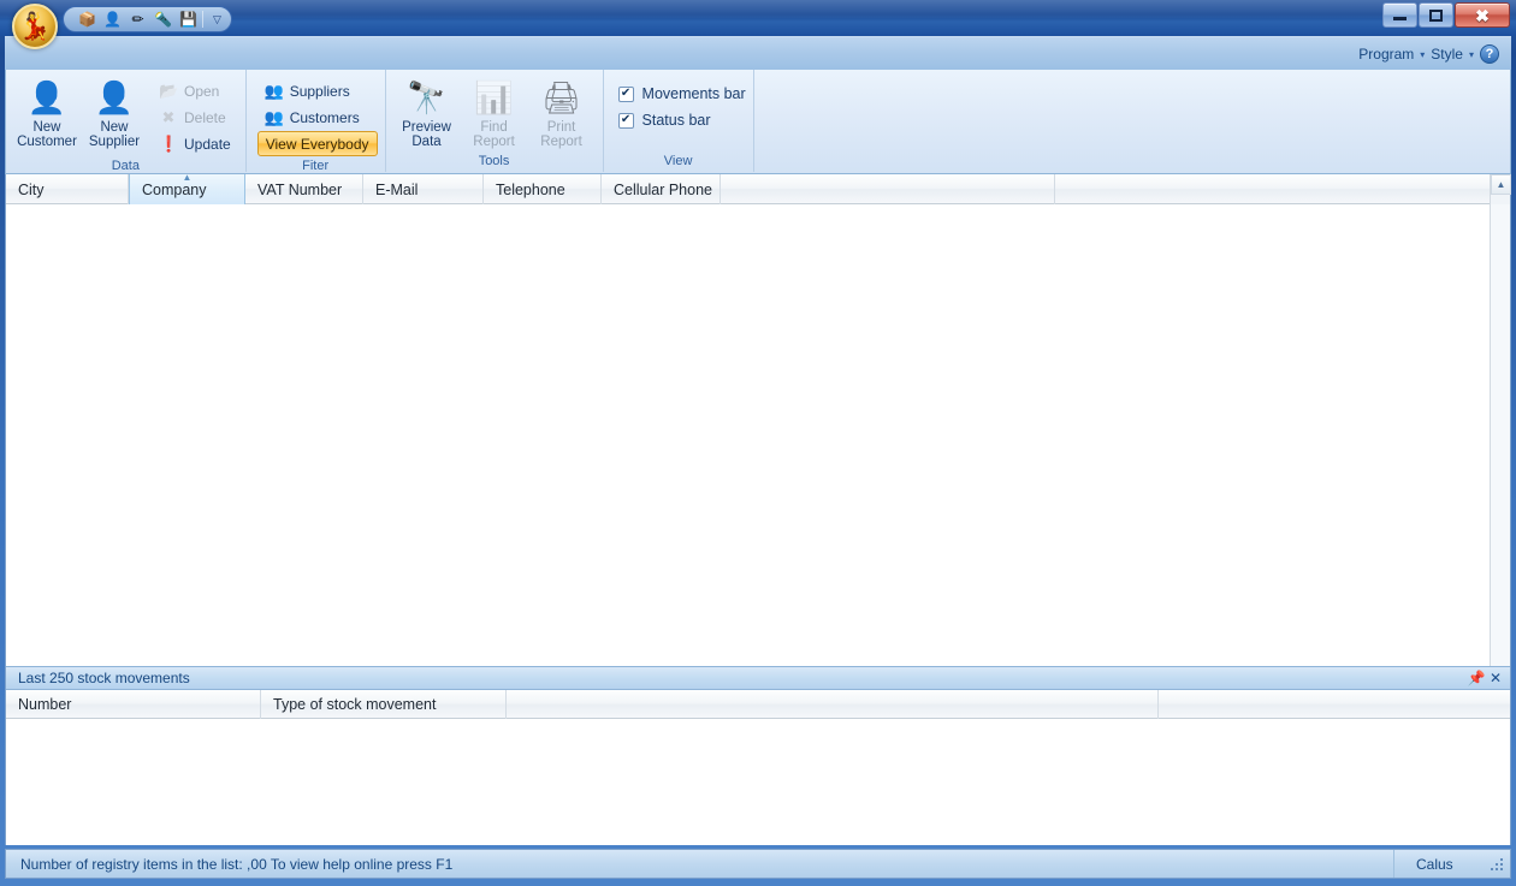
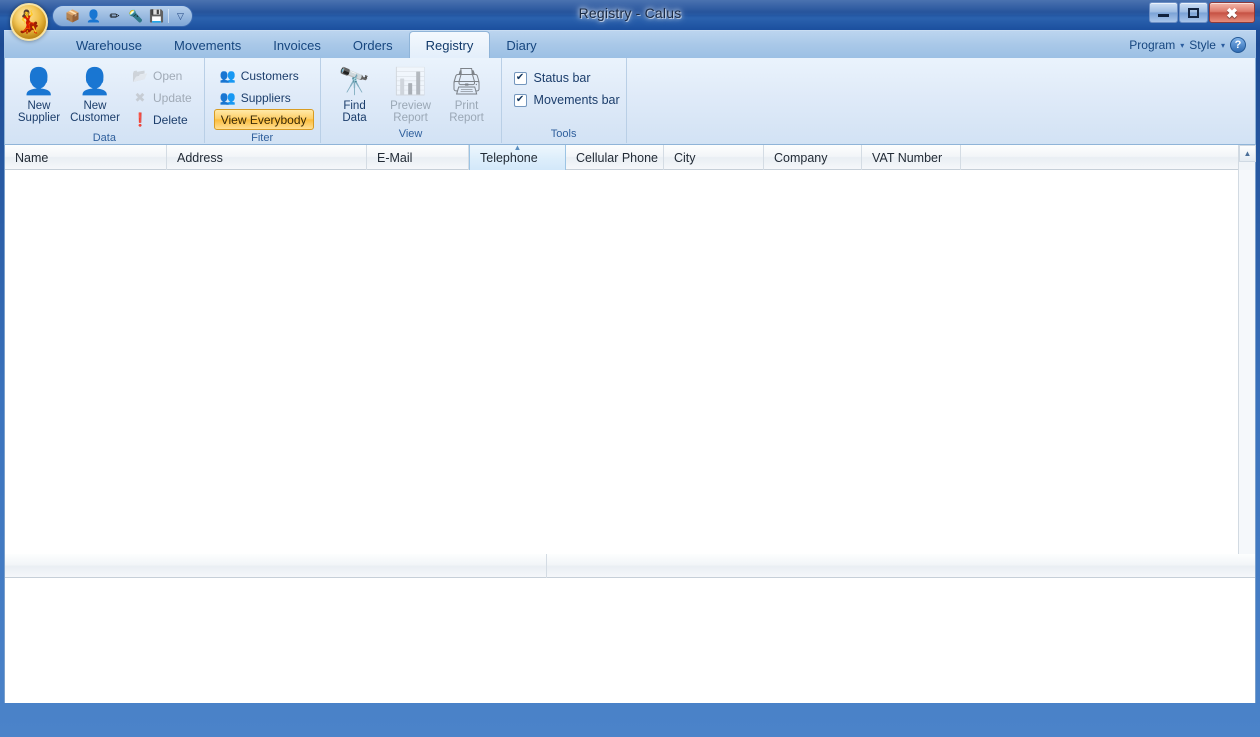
+ Registry - Calus
  ✖
  💃
  📦
  👤
  ✏
  🔦
  💾
  ▽
+ Warehouse
+ Movements
+ Invoices
+ Orders
+ Registry
+ Diary
  Program
  ▾
  Style
  ▾
  ?
  👤
  New
- Customer
+ Supplier
  👤
  New
- Supplier
+ Customer
  📂
  Open
  ✖
- Delete
+ Update
  ❗
- Update
+ Delete
  Data
  👥
- Suppliers
+ Customers
  👥
- Customers
+ Suppliers
  View Everybody
  Fiter
  🔭
- Preview
+ Find
  Data
  📊
- Find
+ Preview
  Report
  🖨
  Print
  Report
- Tools
+ View
  ✔
- Movements bar
+ Status bar
  ✔
- Status bar
+ Movements bar
- View
+ Tools
+ Name
+ Address
- City
+ E-Mail
  ▲
- Company
+ Telephone
- VAT Number
+ Cellular Phone
- E-Mail
+ City
- Telephone
+ Company
- Cellular Phone
+ VAT Number
  ▲
- Last 250 stock movements
- 📌
- ✕
- Number
- Type of stock movement
- Number of registry items in the list: ,00 To view help online press F1
- Calus
